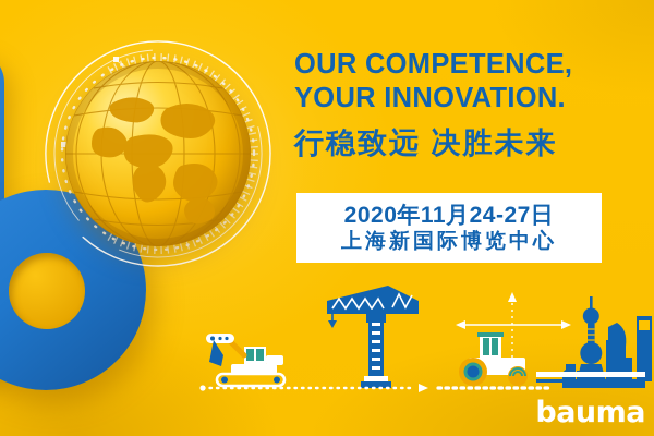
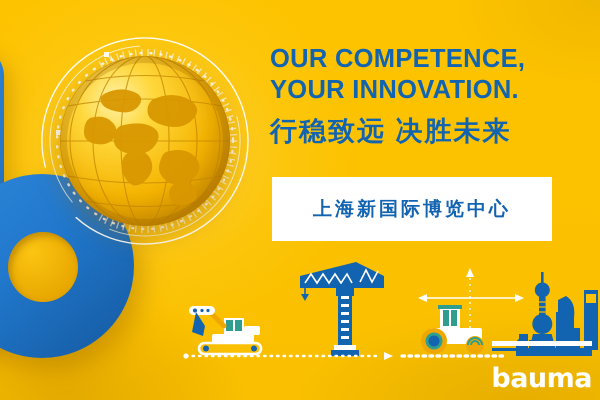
  OUR COMPETENCE,
  YOUR INNOVATION.
  行稳致远 决胜未来
- 2020年11月24-27日
  上海新国际博览中心
  bauma
